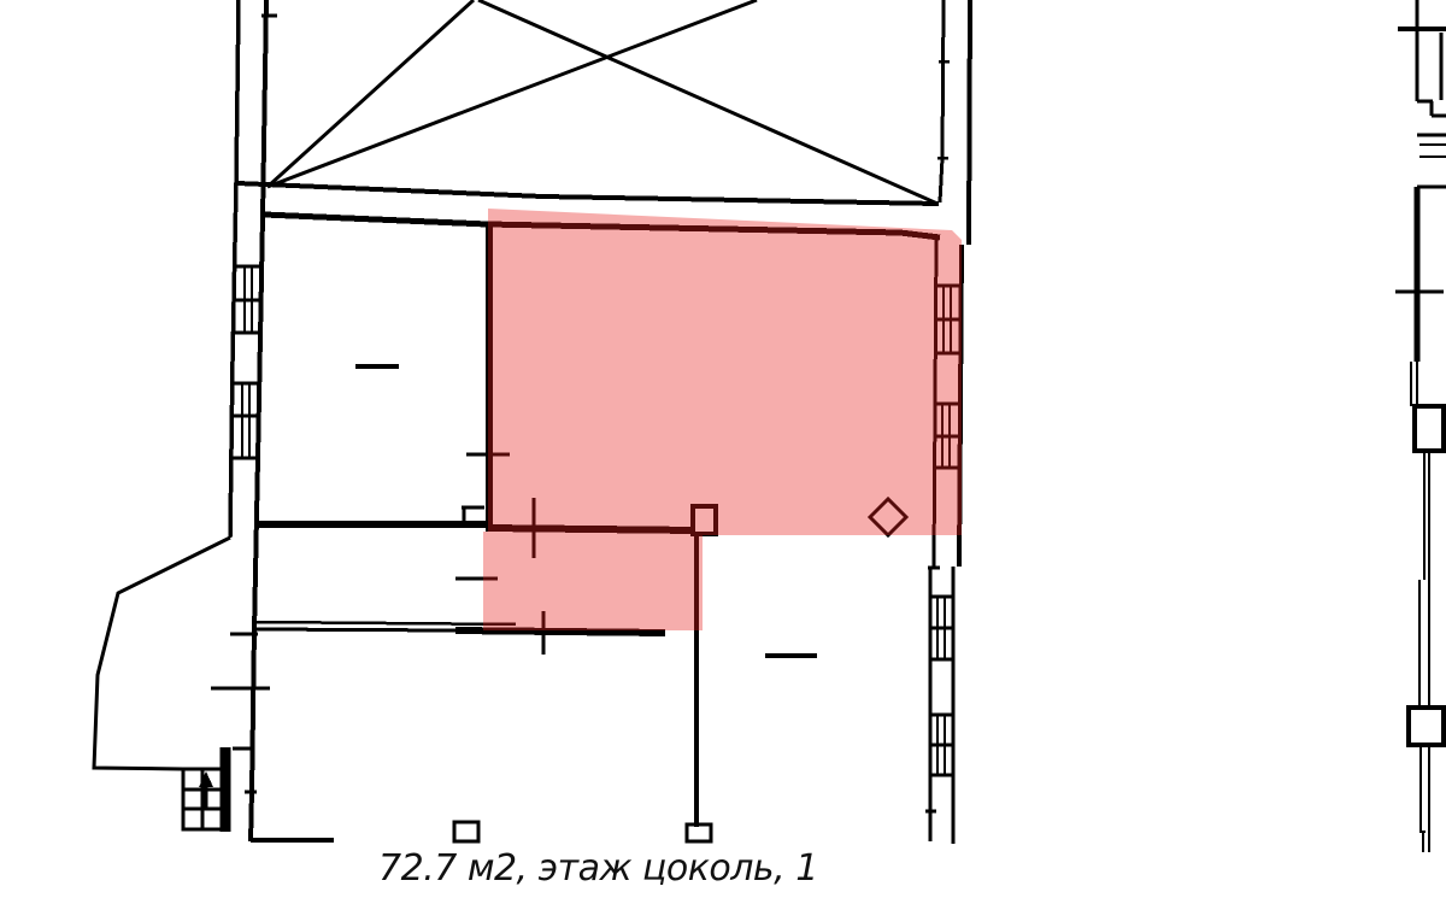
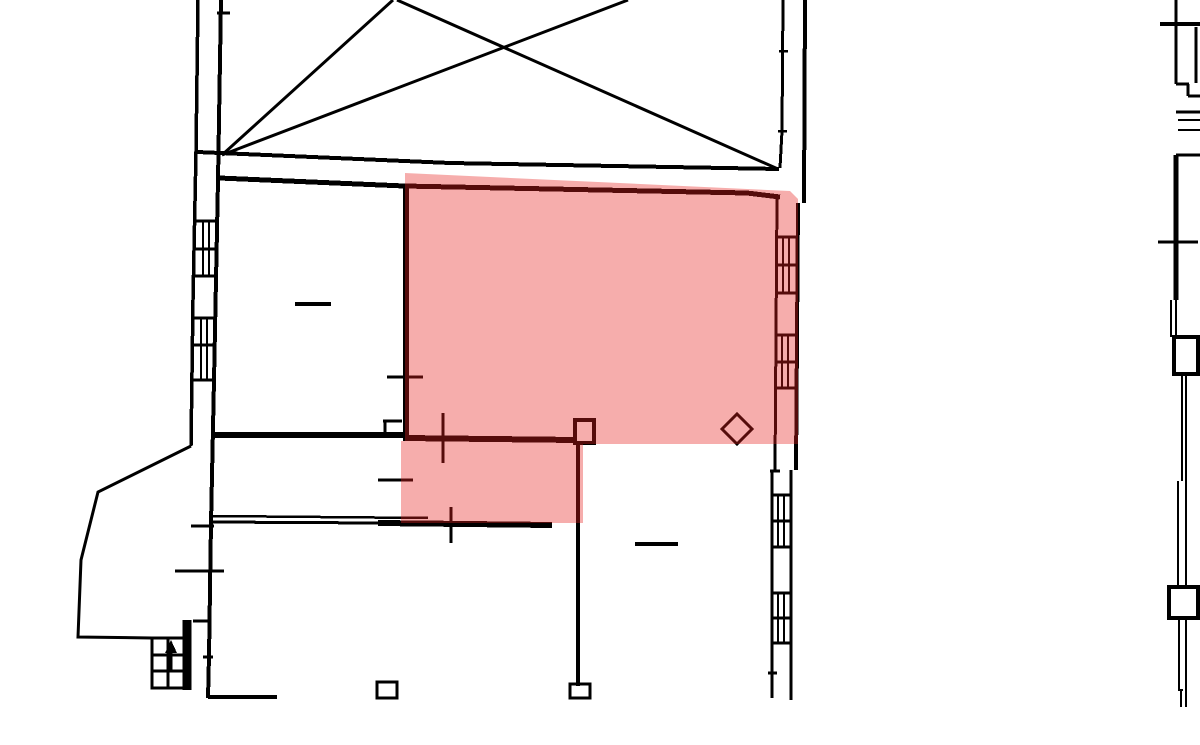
- 72.7 м2, этаж цоколь, 1
